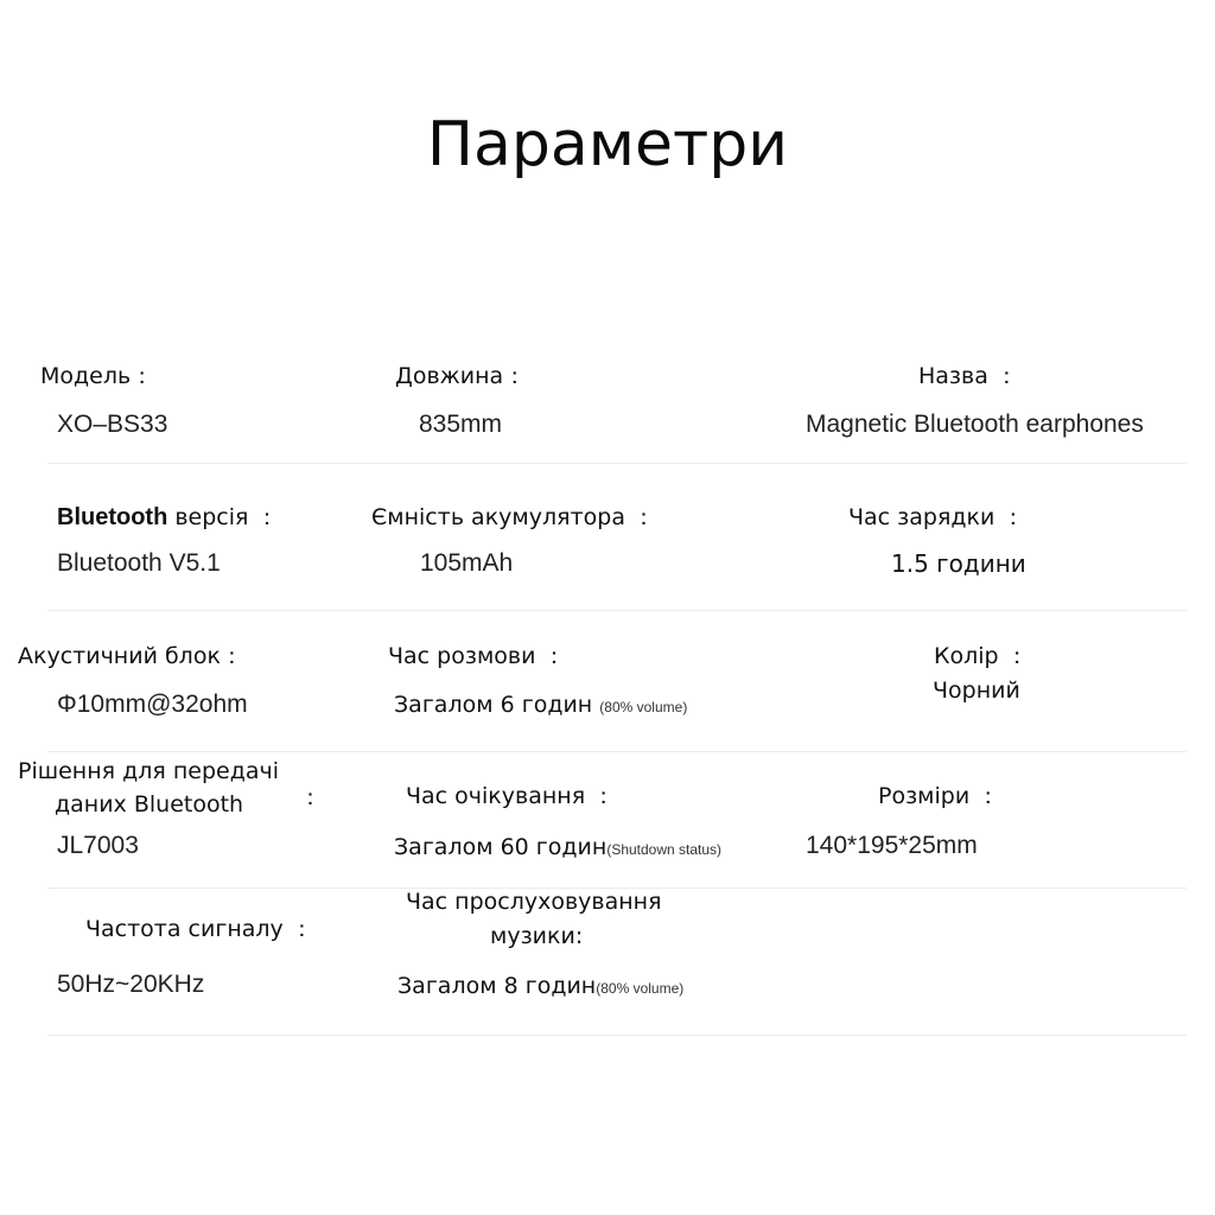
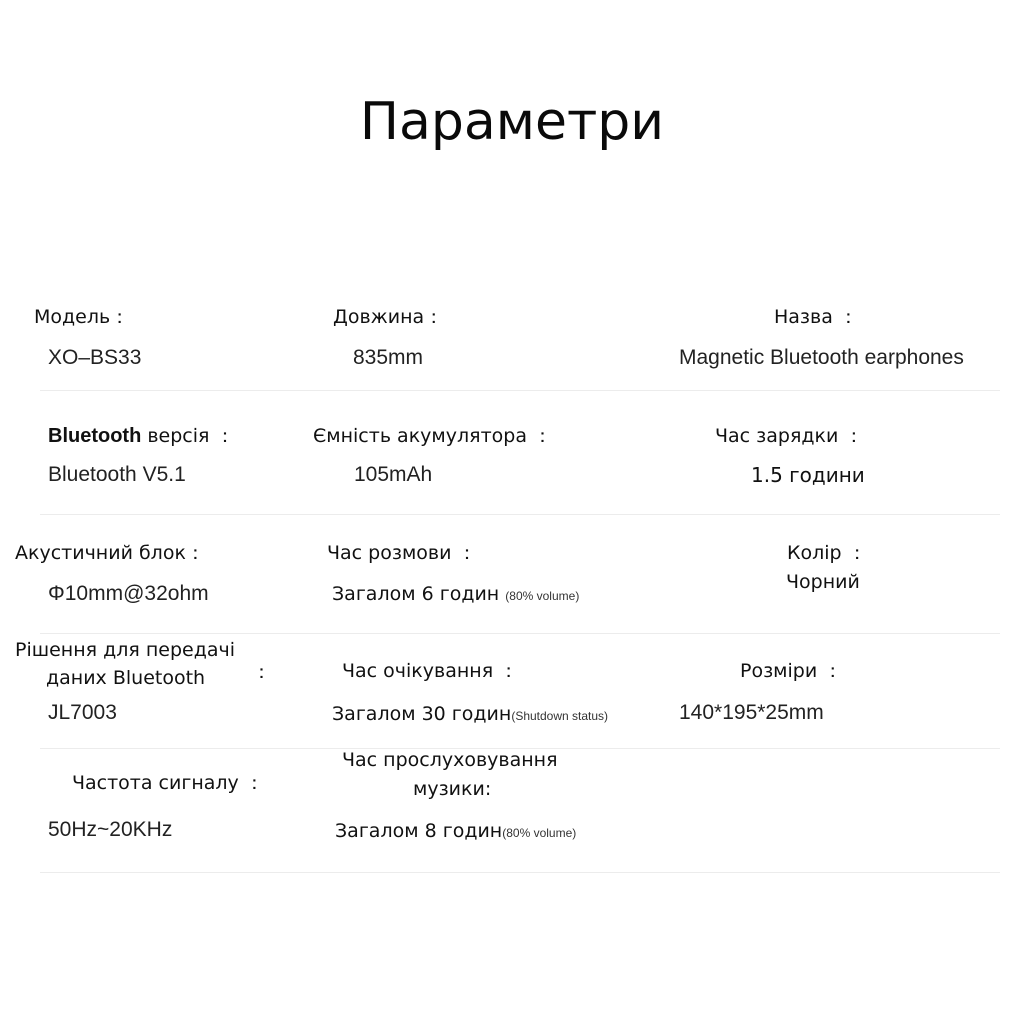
  Параметри
  Модель：
  XO–BS33
  Довжина：
  835mm
  Назва ：
  Magnetic Bluetooth earphones
  Bluetooth версія ：
  Bluetooth V5.1
  Ємність акумулятора ：
  105mAh
  Час зарядки ：
  1.5 години
  Акустичний блок：
  Φ10mm@32ohm
  Час розмови ：
  Загалом 6 годин (80% volume)
  Колір ：
  Чорний
  Рішення для передачі
  даних Bluetooth
  ：
  JL7003
  Час очікування ：
- Загалом 60 годин(Shutdown status)
+ Загалом 30 годин(Shutdown status)
  Розміри ：
  140*195*25mm
  Частота сигналу ：
  50Hz~20KHz
  Час прослуховування
  музики:
  Загалом 8 годин(80% volume)
